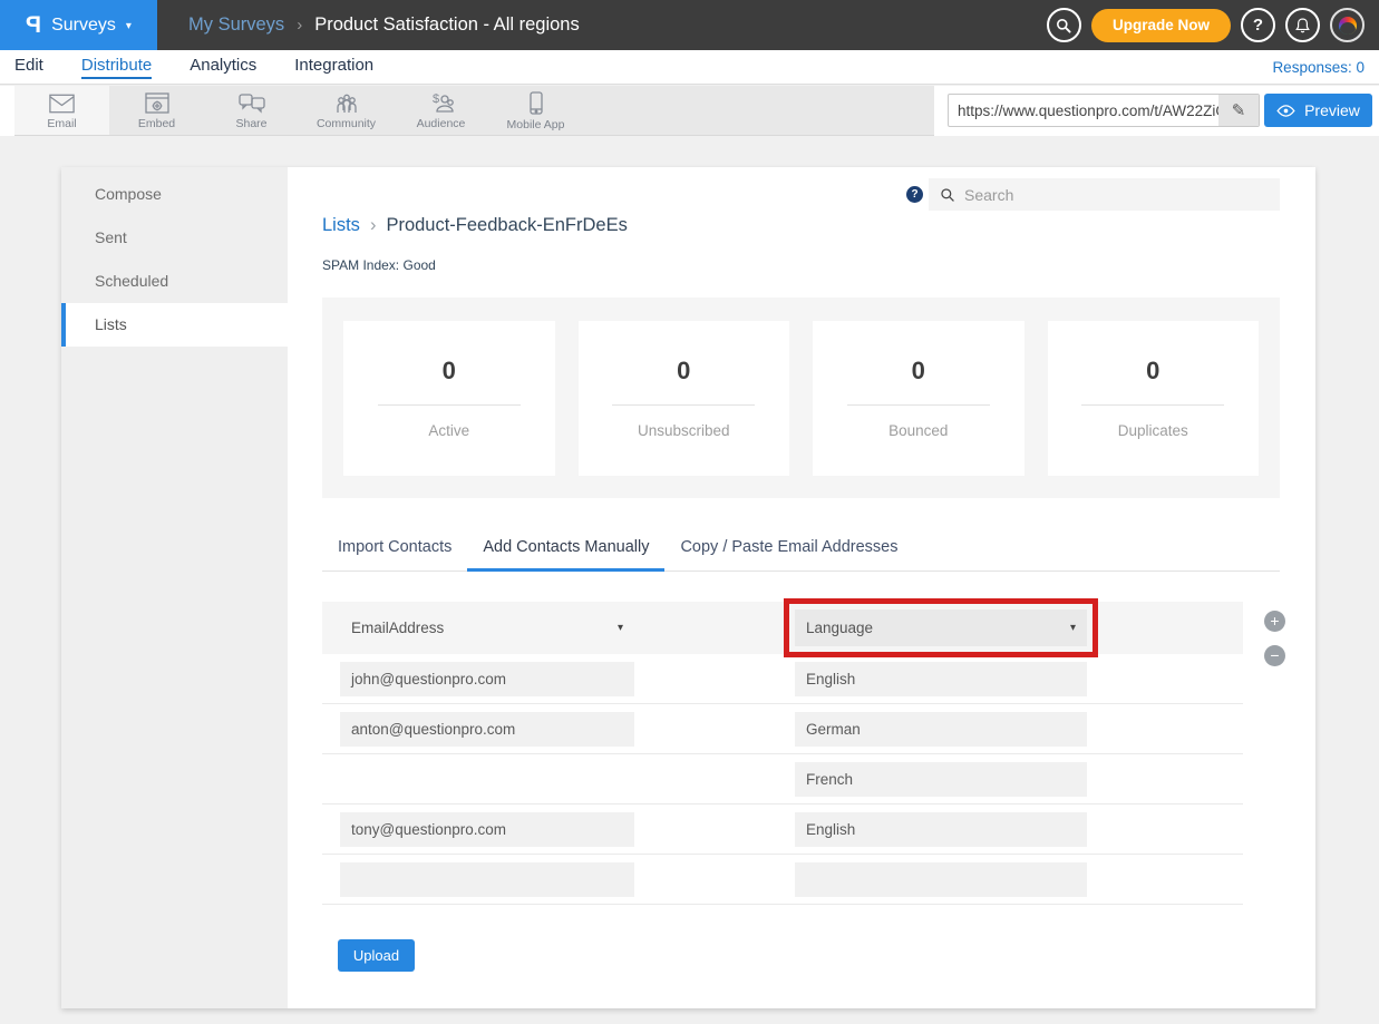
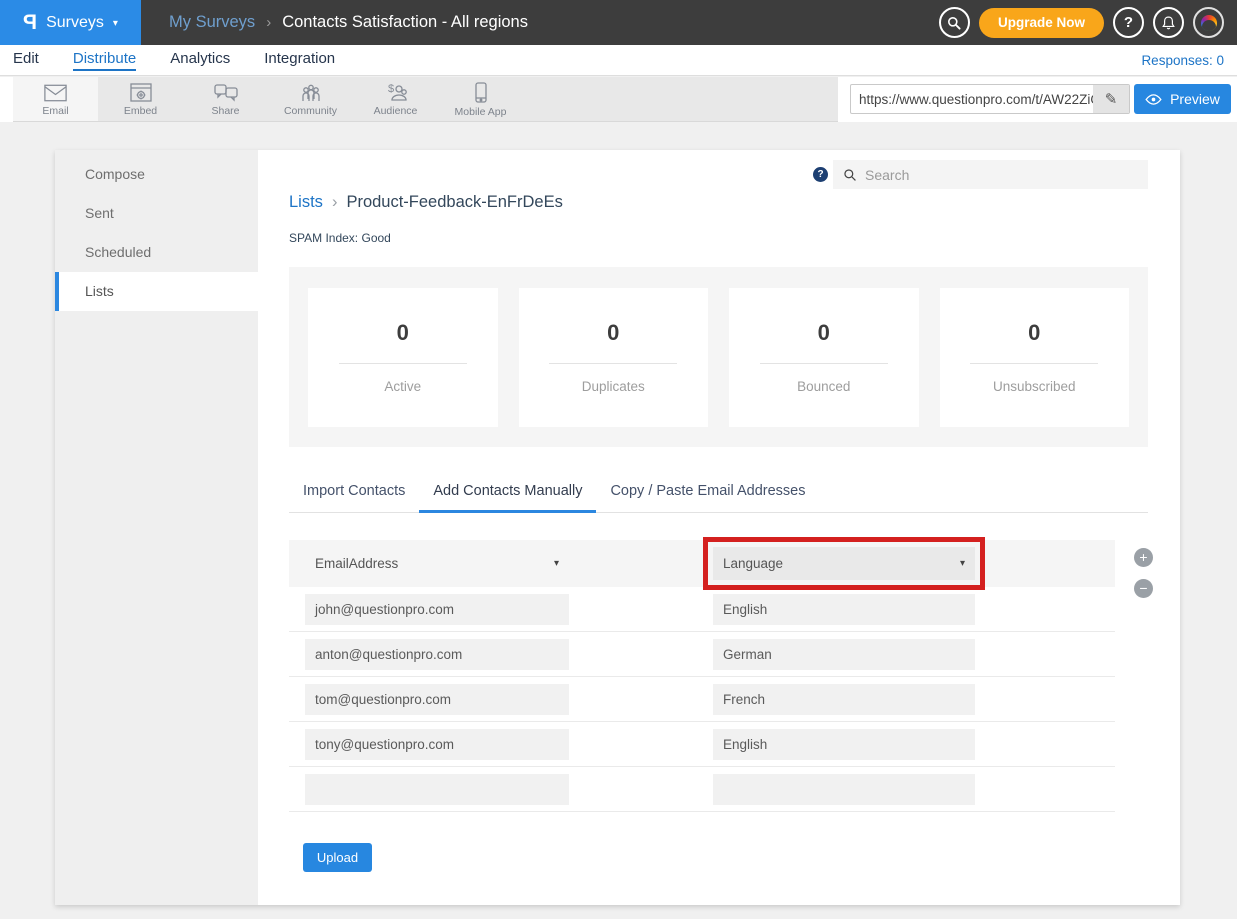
  Surveys
  ▾
  My Surveys
  ›
- Product Satisfaction - All regions
+ Contacts Satisfaction - All regions
  Upgrade Now
  ?
  Edit
  Distribute
  Analytics
  Integration
  Responses: 0
  Email
  Embed
  Share
  Community
  $
  Audience
  Mobile App
  https://www.questionpro.com/t/AW22Zi
  ✎
  Preview
  Compose
  Sent
  Scheduled
  Lists
  ?
  Search
  Lists
  ›
  Product-Feedback-EnFrDeEs
  SPAM Index: Good
  0
  Active
  0
- Unsubscribed
+ Duplicates
  0
  Bounced
  0
- Duplicates
+ Unsubscribed
  Import Contacts
  Add Contacts Manually
  Copy / Paste Email Addresses
  EmailAddress
  ▾
  Language
  ▾
  john@questionpro.com
  English
  anton@questionpro.com
  German
+ tom@questionpro.com
  French
  tony@questionpro.com
  English
  +
  −
  Upload
